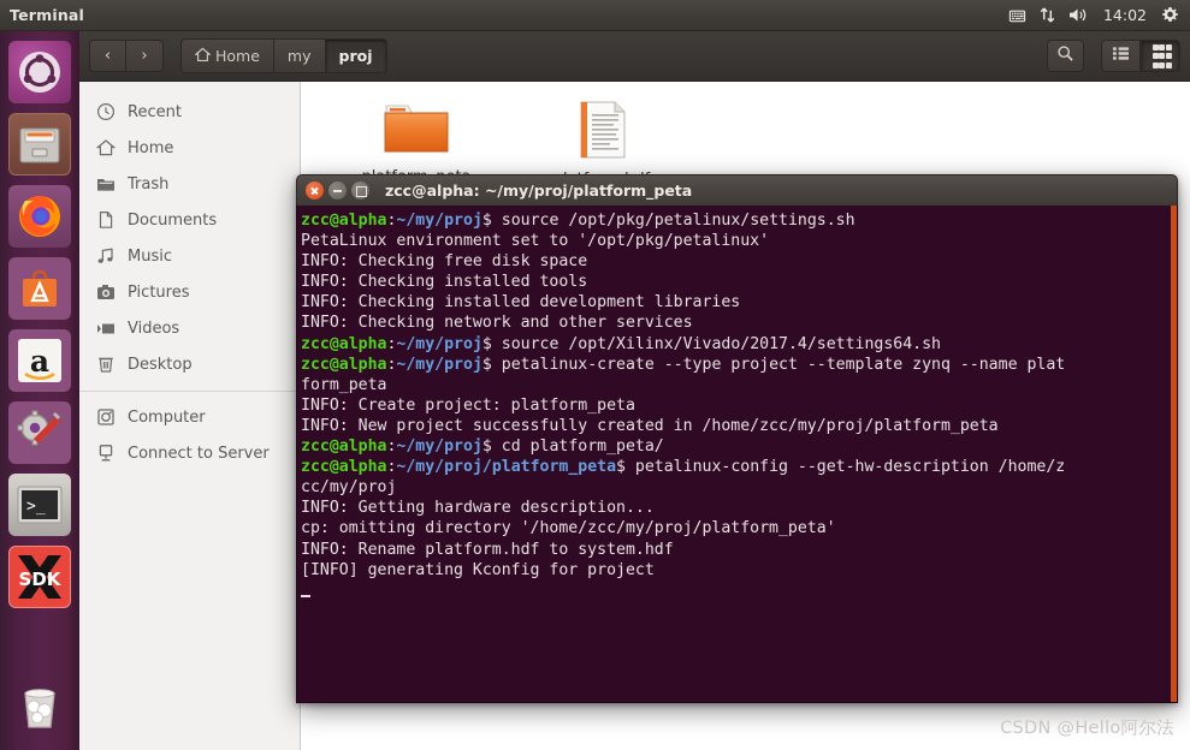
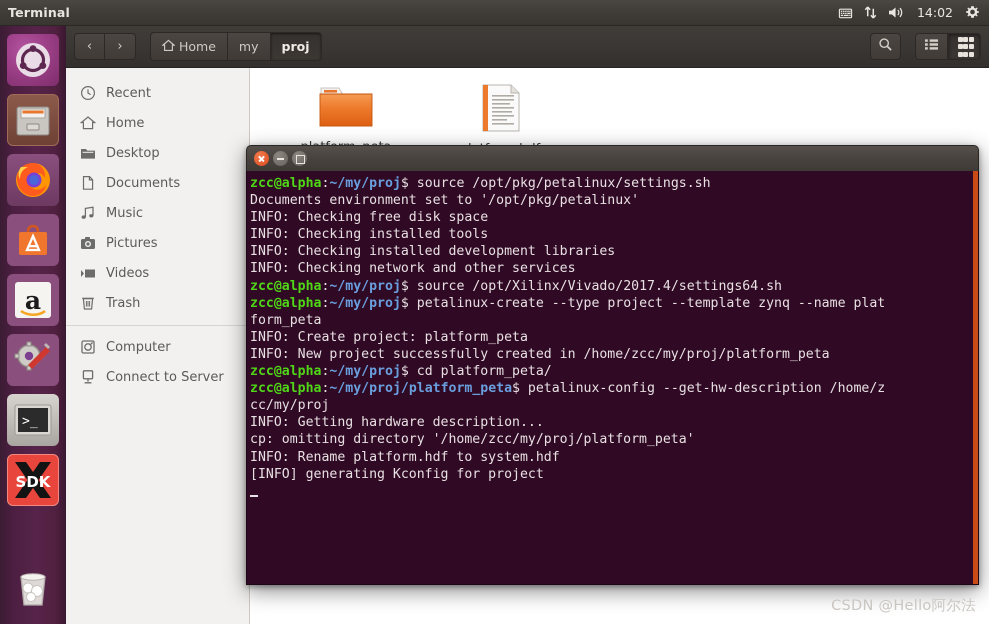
  Terminal
  14:02
  a
  >_
  SDK
  ‹
  ›
  Home
  my
  proj
  Recent
  Home
- Trash
+ Desktop
  Documents
  Music
  Pictures
  Videos
- Desktop
+ Trash
  Computer
  Connect to Server
- zcc@alpha: ~/my/proj/platform_peta
- zcc@alpha:~/my/proj$ source /opt/pkg/petalinux/settings.sh PetaLinux environment set to '/opt/pkg/petalinux' INFO: Checking free disk space INFO: Checking installed tools INFO: Checking installed development libraries INFO: Checking network and other services zcc@alpha:~/my/proj$ source /opt/Xilinx/Vivado/2017.4/settings64.sh zcc@alpha:~/my/proj$ petalinux-create --type project --template zynq --name plat form_peta INFO: Create project: platform_peta INFO: New project successfully created in /home/zcc/my/proj/platform_peta zcc@alpha:~/my/proj$ cd platform_peta/ zcc@alpha:~/my/proj/platform_peta$ petalinux-config --get-hw-description /home/z cc/my/proj INFO: Getting hardware description... cp: omitting directory '/home/zcc/my/proj/platform_peta' INFO: Rename platform.hdf to system.hdf [INFO] generating Kconfig for project
+ zcc@alpha:~/my/proj$ source /opt/pkg/petalinux/settings.sh Documents environment set to '/opt/pkg/petalinux' INFO: Checking free disk space INFO: Checking installed tools INFO: Checking installed development libraries INFO: Checking network and other services zcc@alpha:~/my/proj$ source /opt/Xilinx/Vivado/2017.4/settings64.sh zcc@alpha:~/my/proj$ petalinux-create --type project --template zynq --name plat form_peta INFO: Create project: platform_peta INFO: New project successfully created in /home/zcc/my/proj/platform_peta zcc@alpha:~/my/proj$ cd platform_peta/ zcc@alpha:~/my/proj/platform_peta$ petalinux-config --get-hw-description /home/z cc/my/proj INFO: Getting hardware description... cp: omitting directory '/home/zcc/my/proj/platform_peta' INFO: Rename platform.hdf to system.hdf [INFO] generating Kconfig for project
  CSDN @Hello阿尔法
